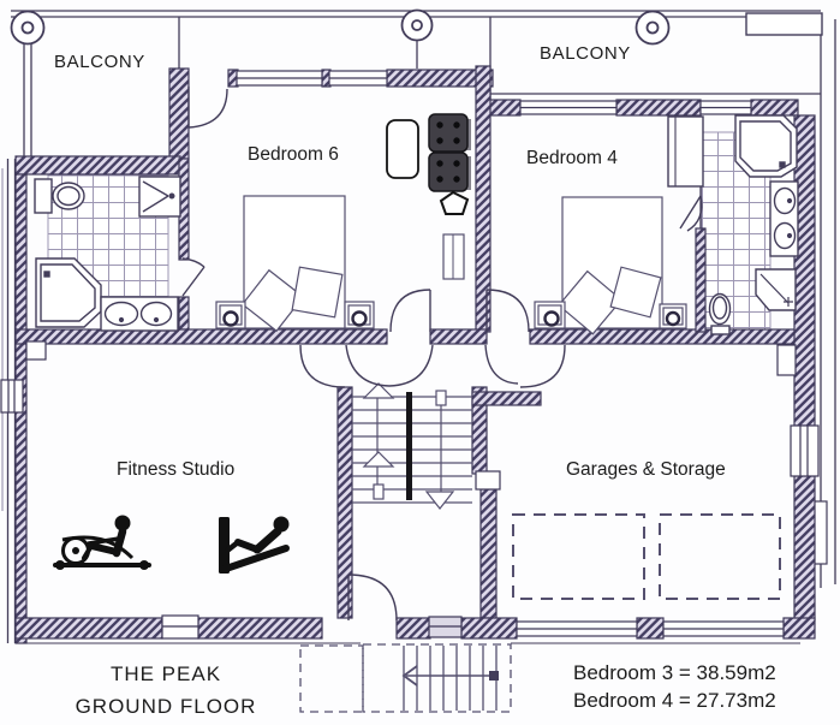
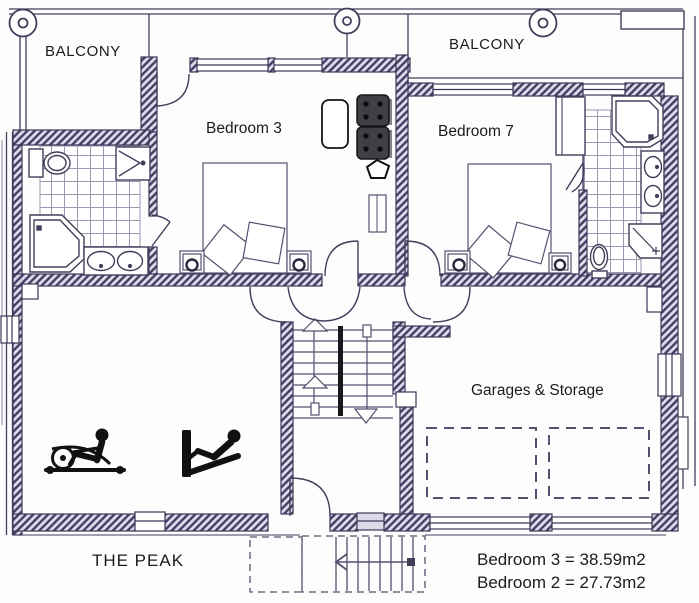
  BALCONY
  BALCONY
- Bedroom 6
+ Bedroom 3
- Bedroom 4
+ Bedroom 7
- Fitness Studio
  Garages & Storage
  THE PEAK
- GROUND FLOOR
  Bedroom 3 = 38.59m2
- Bedroom 4 = 27.73m2
+ Bedroom 2 = 27.73m2
